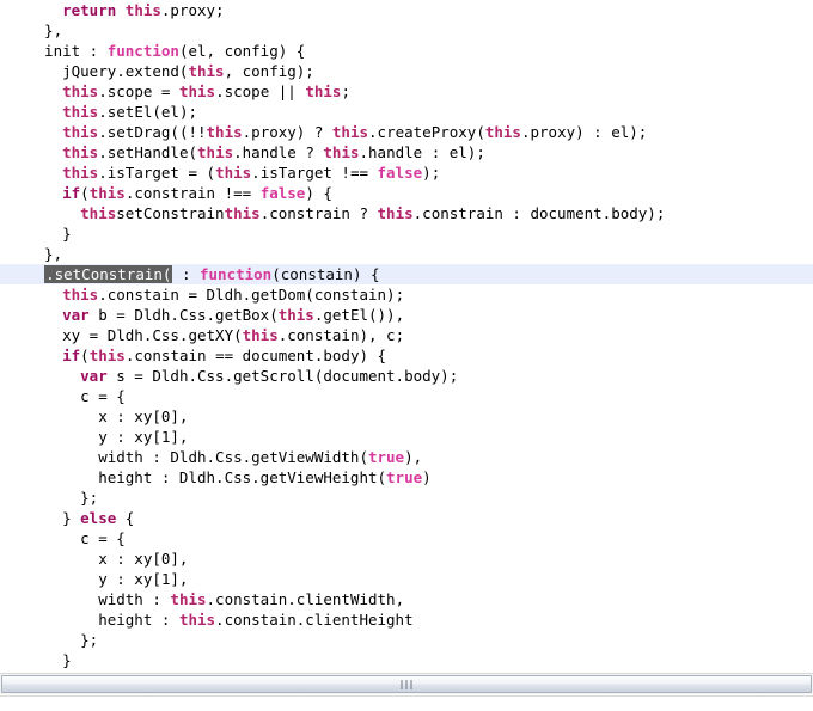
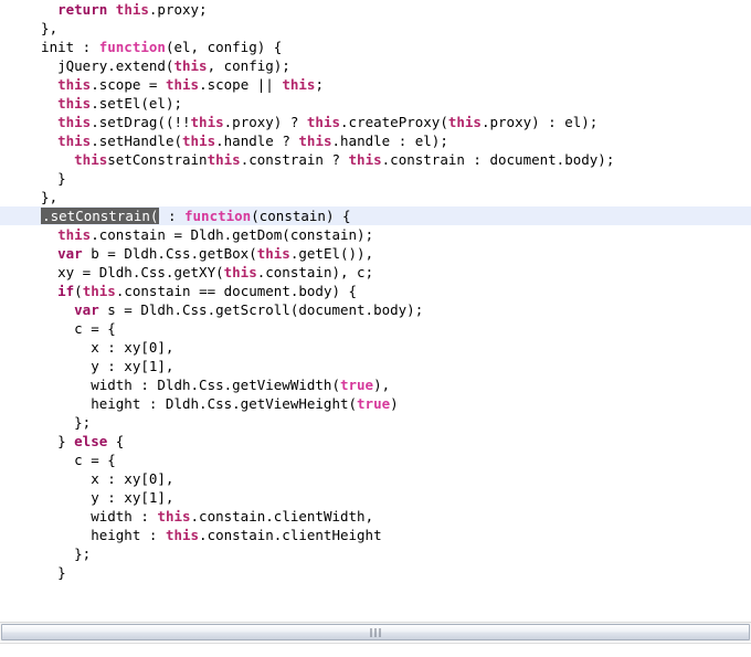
  return this.proxy;
  },
  init : function(el, config) {
  jQuery.extend(this, config);
  this.scope = this.scope || this;
  this.setEl(el);
  this.setDrag((!!this.proxy) ? this.createProxy(this.proxy) : el);
  this.setHandle(this.handle ? this.handle : el);
- this.isTarget = (this.isTarget !== false);
- if(this.constrain !== false) {
  thissetConstrainthis.constrain ? this.constrain : document.body);
  }
  },
  .setConstrain( : function(constain) {
  this.constain = Dldh.getDom(constain);
  var b = Dldh.Css.getBox(this.getEl()),
  xy = Dldh.Css.getXY(this.constain), c;
  if(this.constain == document.body) {
  var s = Dldh.Css.getScroll(document.body);
  c = {
  x : xy[0],
  y : xy[1],
  width : Dldh.Css.getViewWidth(true),
  height : Dldh.Css.getViewHeight(true)
  };
  } else {
  c = {
  x : xy[0],
  y : xy[1],
  width : this.constain.clientWidth,
  height : this.constain.clientHeight
  };
  }
